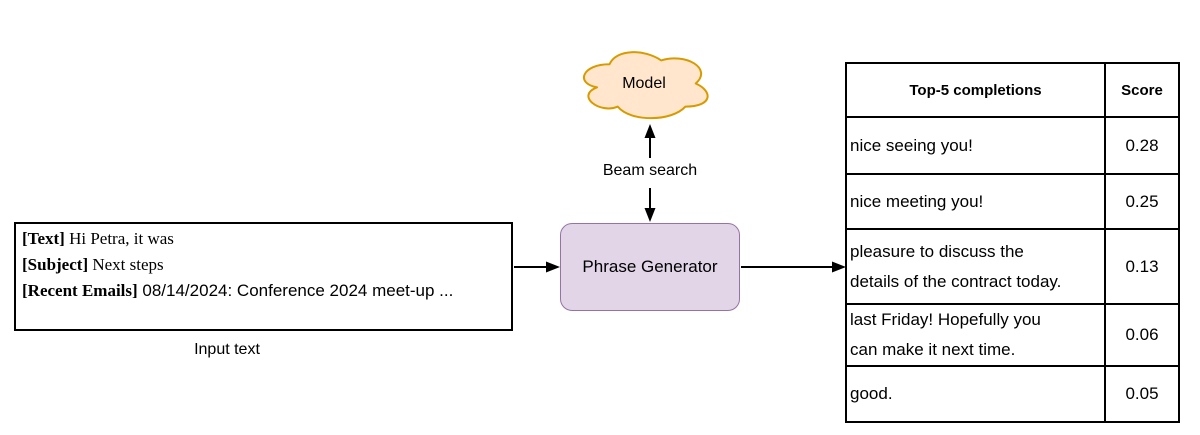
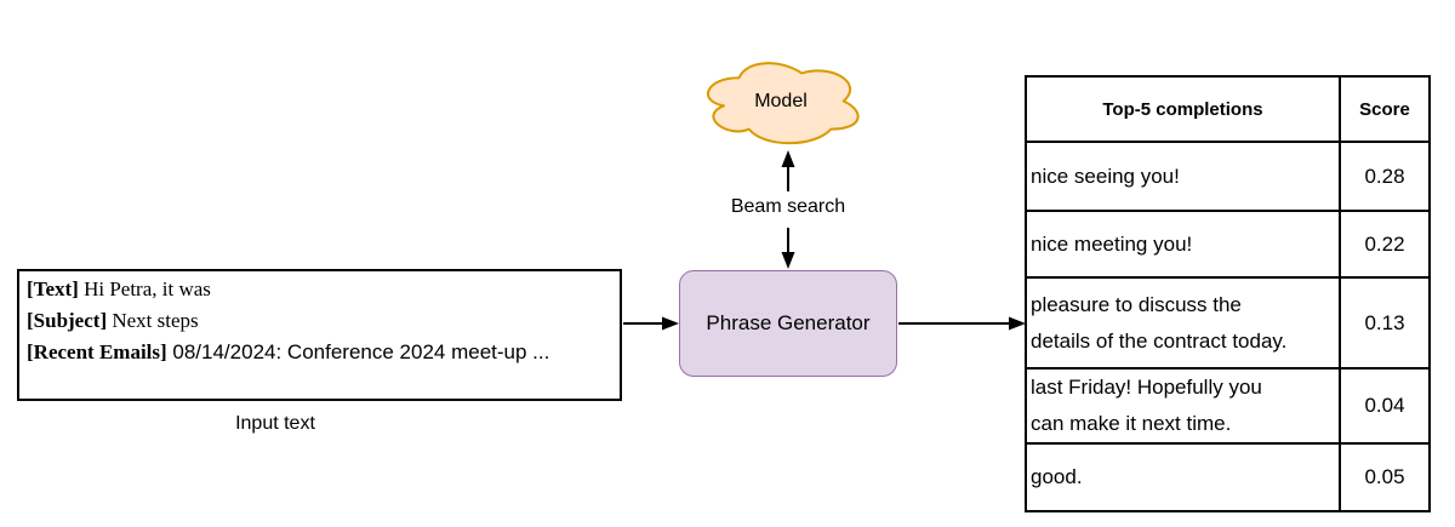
  [Text] Hi Petra, it was
  [Subject] Next steps
  [Recent Emails] 08/14/2024: Conference 2024 meet-up ...
  Input text
  Model
  Beam search
  Phrase Generator
  Top-5 completions	Score
  nice seeing you!	0.28
- nice meeting you!	0.25
+ nice meeting you!	0.22
  pleasure to discuss the details of the contract today.	0.13
- last Friday! Hopefully you can make it next time.	0.06
+ last Friday! Hopefully you can make it next time.	0.04
  good.	0.05
